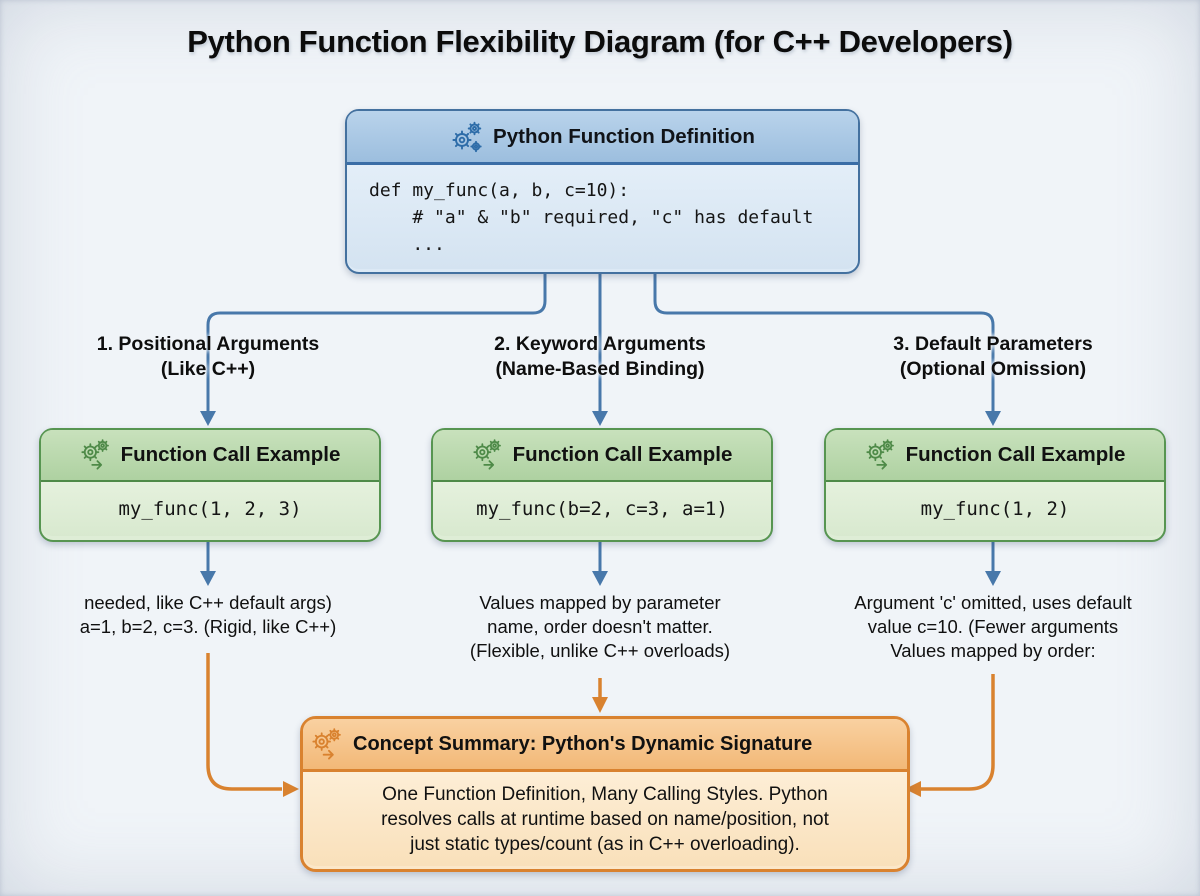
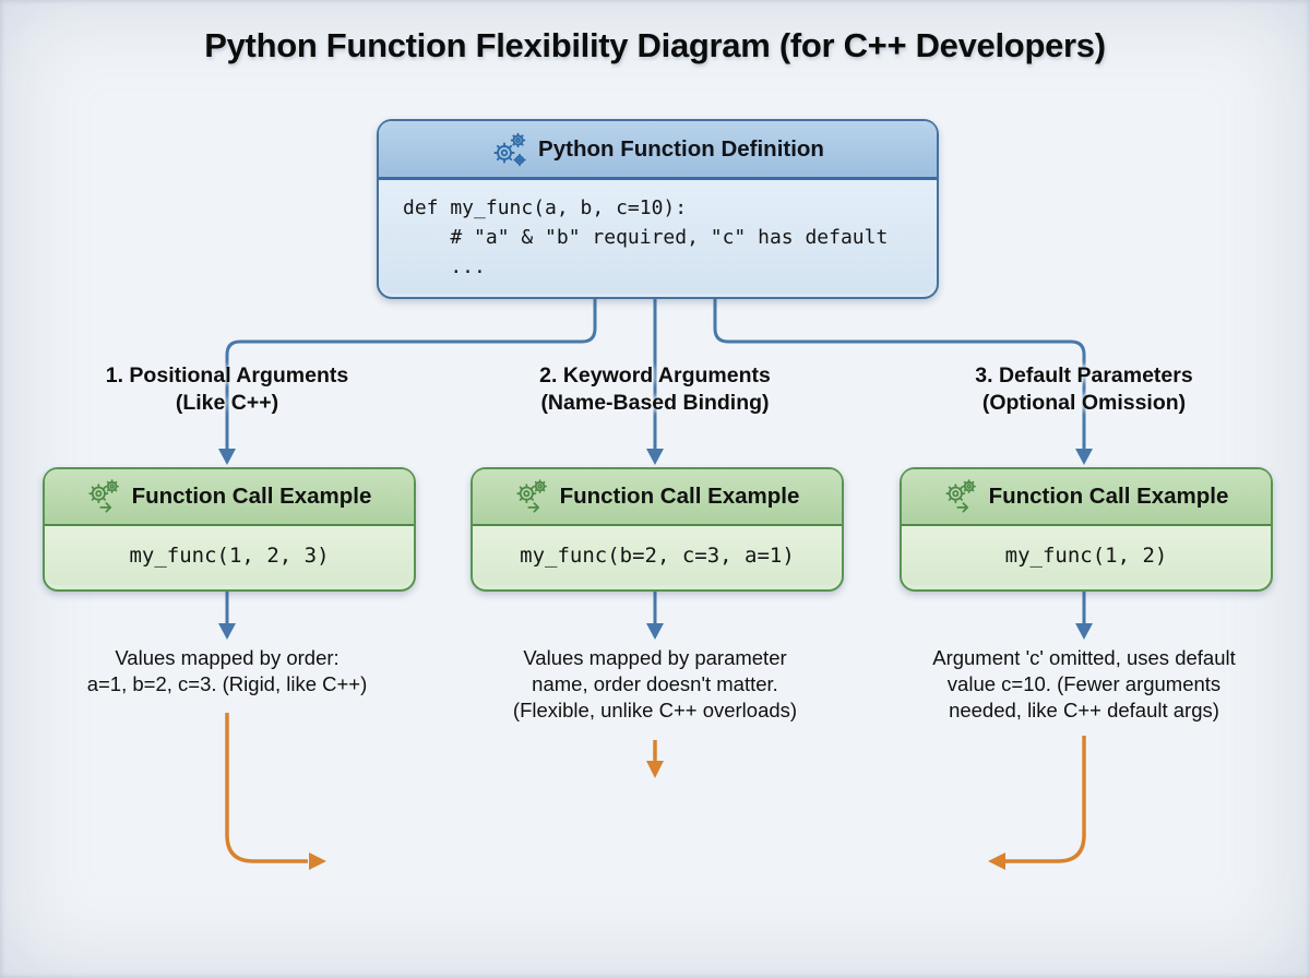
  Python Function Flexibility Diagram (for C++ Developers)
  Python Function Definition
  def my_func(a, b, c=10):
  # "a" & "b" required, "c" has default
  ...
  1. Positional Arguments
  (Like C++)
  2. Keyword Arguments
  (Name-Based Binding)
  3. Default Parameters
  (Optional Omission)
  Function Call Example
  my_func(1, 2, 3)
  Function Call Example
  my_func(b=2, c=3, a=1)
  Function Call Example
  my_func(1, 2)
- needed, like C++ default args)
+ Values mapped by order:
  a=1, b=2, c=3. (Rigid, like C++)
  Values mapped by parameter
  name, order doesn't matter.
  (Flexible, unlike C++ overloads)
  Argument 'c' omitted, uses default
  value c=10. (Fewer arguments
- Values mapped by order:
+ needed, like C++ default args)
- Concept Summary: Python's Dynamic Signature
- One Function Definition, Many Calling Styles. Python
- resolves calls at runtime based on name/position, not
- just static types/count (as in C++ overloading).
